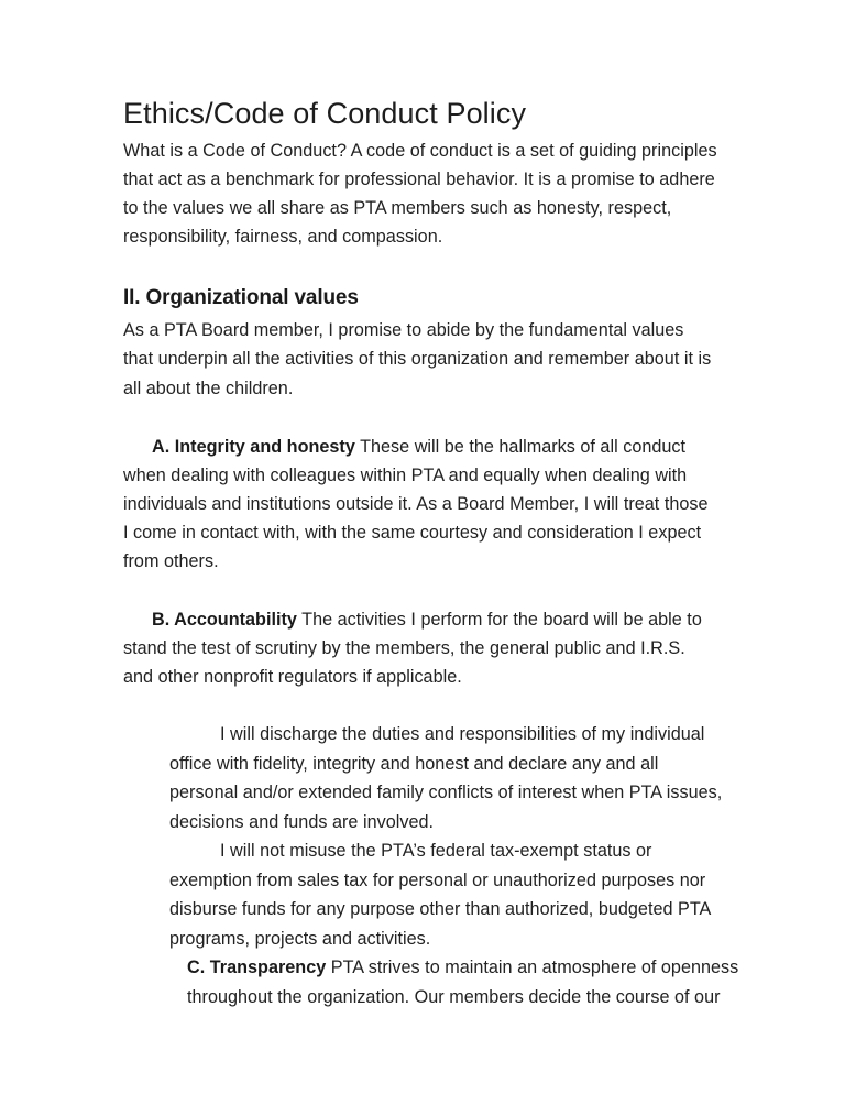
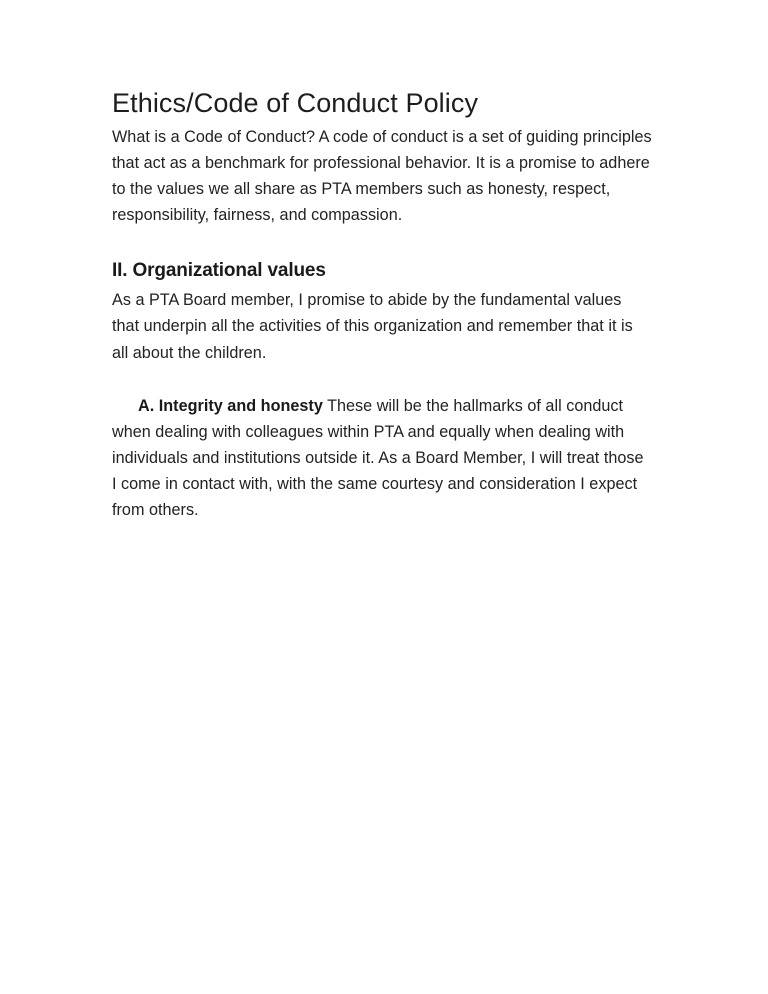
  Ethics/Code of Conduct Policy
  What is a Code of Conduct? A code of conduct is a set of guiding principles that act as a benchmark for professional behavior. It is a promise to adhere to the values we all share as PTA members such as honesty, respect, responsibility, fairness, and compassion.
  II. Organizational values
- As a PTA Board member, I promise to abide by the fundamental values that underpin all the activities of this organization and remember about it is all about the children.
+ As a PTA Board member, I promise to abide by the fundamental values that underpin all the activities of this organization and remember that it is all about the children.
  A. Integrity and honesty These will be the hallmarks of all conduct when dealing with colleagues within PTA and equally when dealing with individuals and institutions outside it. As a Board Member, I will treat those I come in contact with, with the same courtesy and consideration I expect from others.
- B. Accountability The activities I perform for the board will be able to stand the test of scrutiny by the members, the general public and I.R.S. and other nonprofit regulators if applicable.
- I will discharge the duties and responsibilities of my individual office with fidelity, integrity and honest and declare any and all personal and/or extended family conflicts of interest when PTA issues, decisions and funds are involved.
- I will not misuse the PTA’s federal tax-exempt status or exemption from sales tax for personal or unauthorized purposes nor disburse funds for any purpose other than authorized, budgeted PTA programs, projects and activities.
- C. Transparency PTA strives to maintain an atmosphere of openness throughout the organization. Our members decide the course of our
